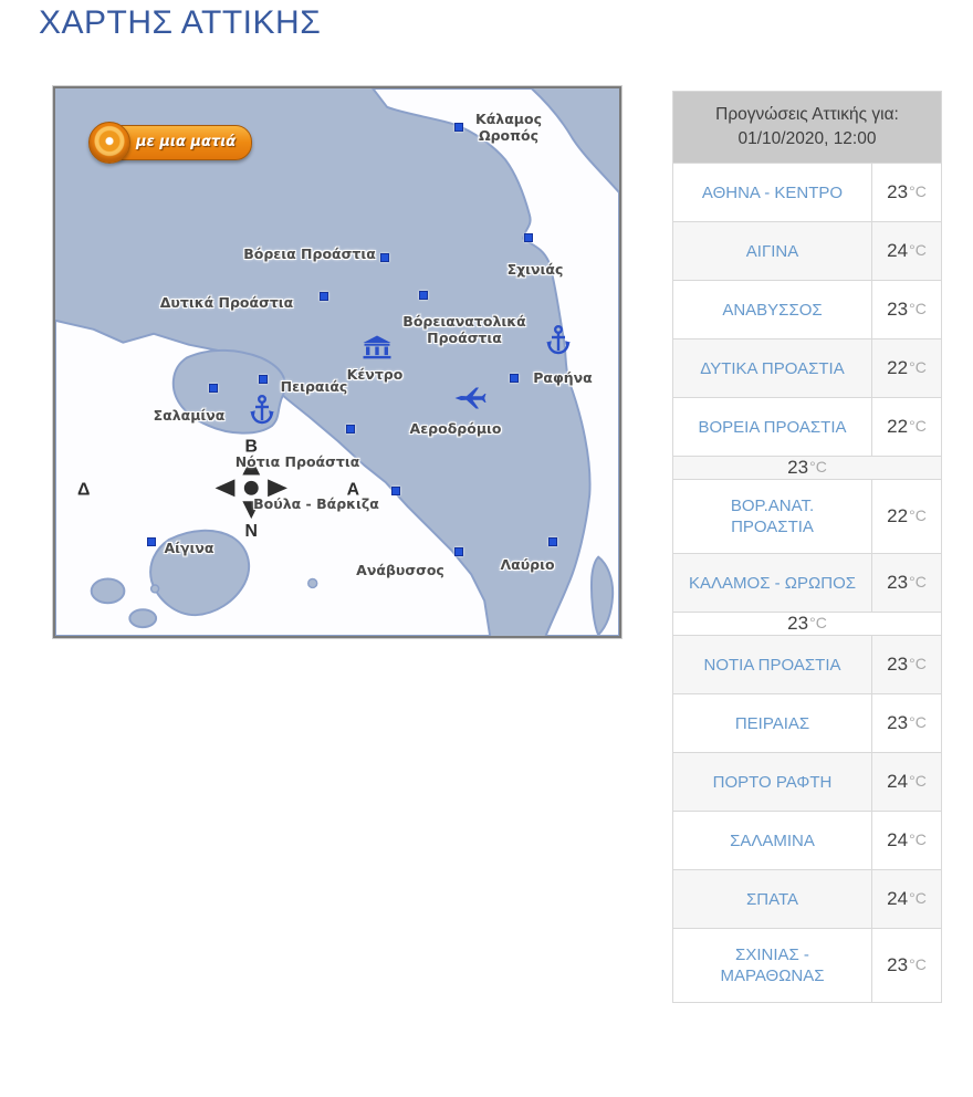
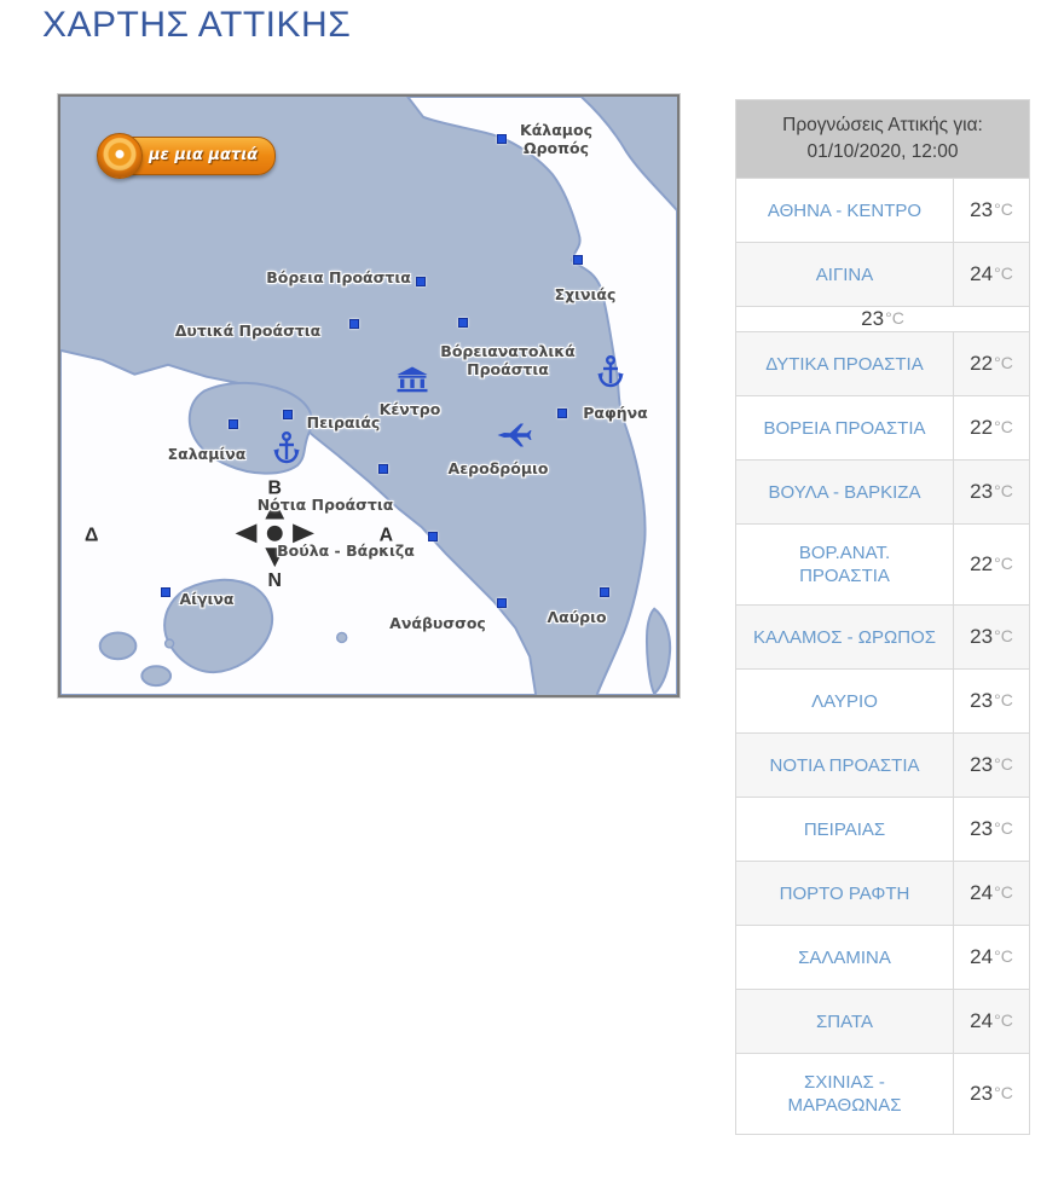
  ΧΑΡΤΗΣ ΑΤΤΙΚΗΣ
  Β
  Ν
  Δ
  Α
  Κάλαμος
  Ωροπός
  Σχινιάς
  Βόρεια Προάστια
  Δυτικά Προάστια
  Βόρειανατολικά
  Προάστια
  Κέντρο
  Ραφήνα
  Αεροδρόμιο
  Πειραιάς
  Σαλαμίνα
  Νότια Προάστια
  Βούλα - Βάρκιζα
  Αίγινα
  Ανάβυσσος
  Λαύριο
  με μια ματιά
  Προγνώσεις Αττικής για:
  01/10/2020, 12:00
  ΑΘΗΝΑ - ΚΕΝΤΡΟ
  23
  °C
  ΑΙΓΙΝΑ
  24
  °C
- ΑΝΑΒΥΣΣΟΣ
  23
  °C
  ΔΥΤΙΚΑ ΠΡΟΑΣΤΙΑ
  22
  °C
  ΒΟΡΕΙΑ ΠΡΟΑΣΤΙΑ
  22
  °C
+ ΒΟΥΛΑ - ΒΑΡΚΙΖΑ
  23
  °C
  ΒΟΡ.ΑΝΑΤ. ΠΡΟΑΣΤΙΑ
  22
  °C
  ΚΑΛΑΜΟΣ - ΩΡΩΠΟΣ
  23
  °C
+ ΛΑΥΡΙΟ
  23
  °C
  ΝΟΤΙΑ ΠΡΟΑΣΤΙΑ
  23
  °C
  ΠΕΙΡΑΙΑΣ
  23
  °C
  ΠΟΡΤΟ ΡΑΦΤΗ
  24
  °C
  ΣΑΛΑΜΙΝΑ
  24
  °C
  ΣΠΑΤΑ
  24
  °C
  ΣΧΙΝΙΑΣ - ΜΑΡΑΘΩΝΑΣ
  23
  °C
